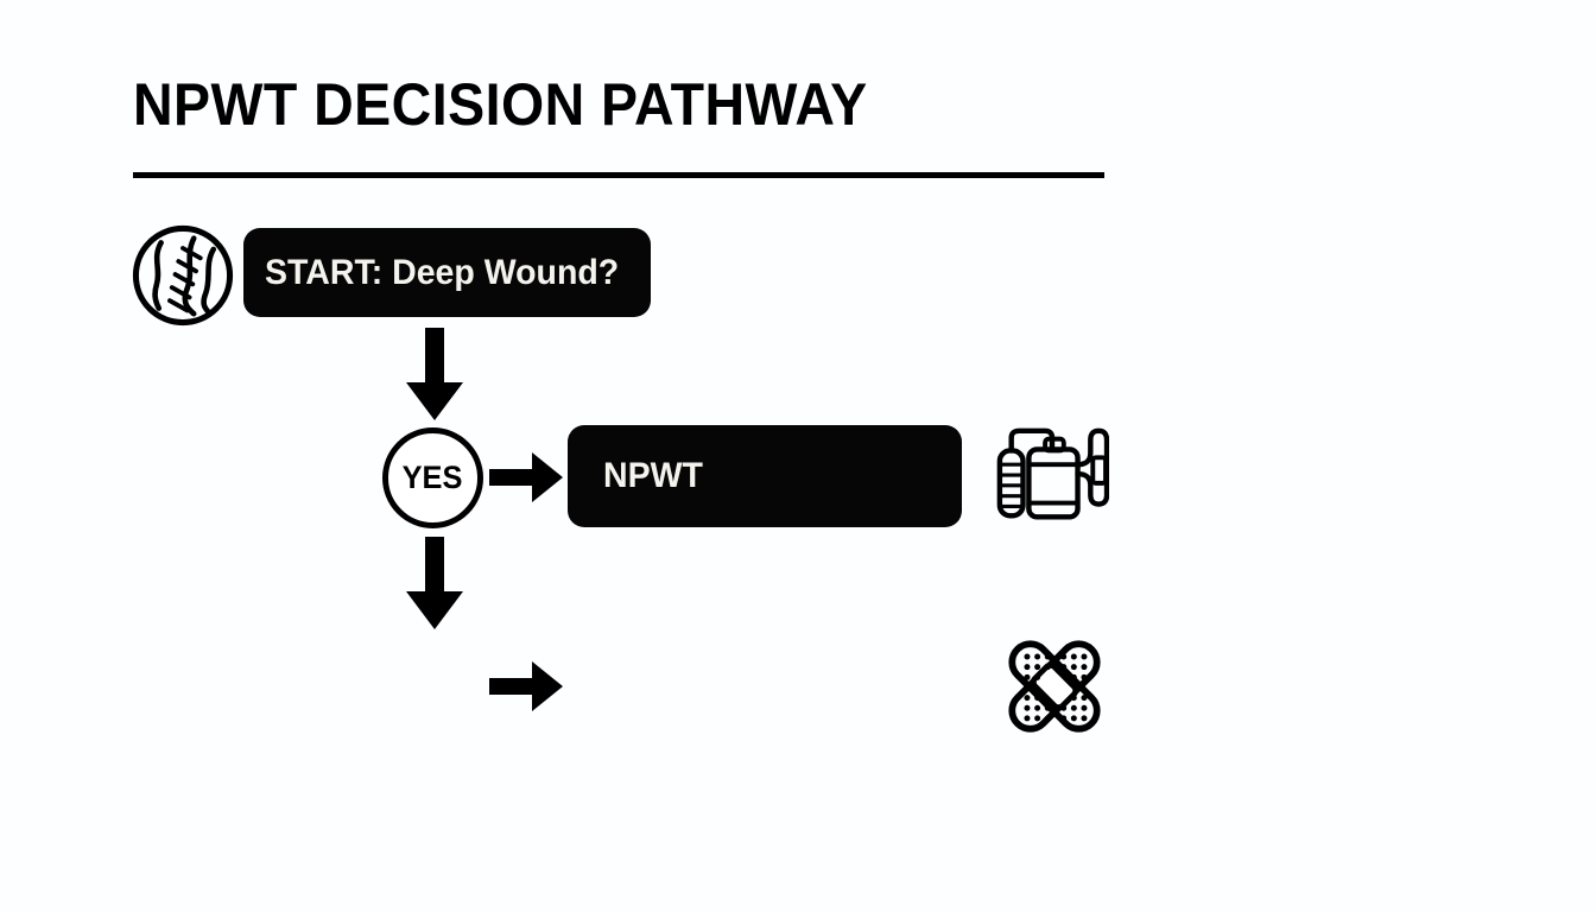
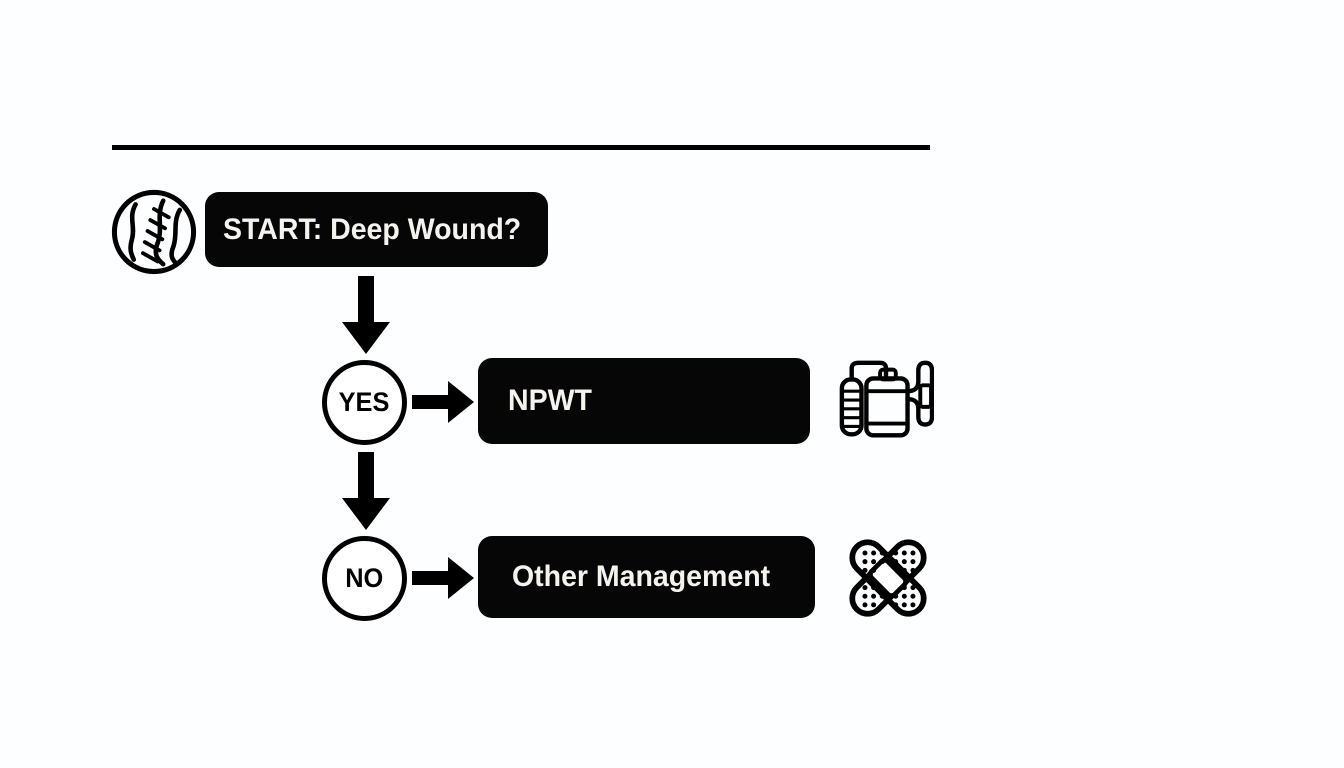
- NPWT DECISION PATHWAY
  START: Deep Wound?
  YES
  NPWT
+ NO
+ Other Management
